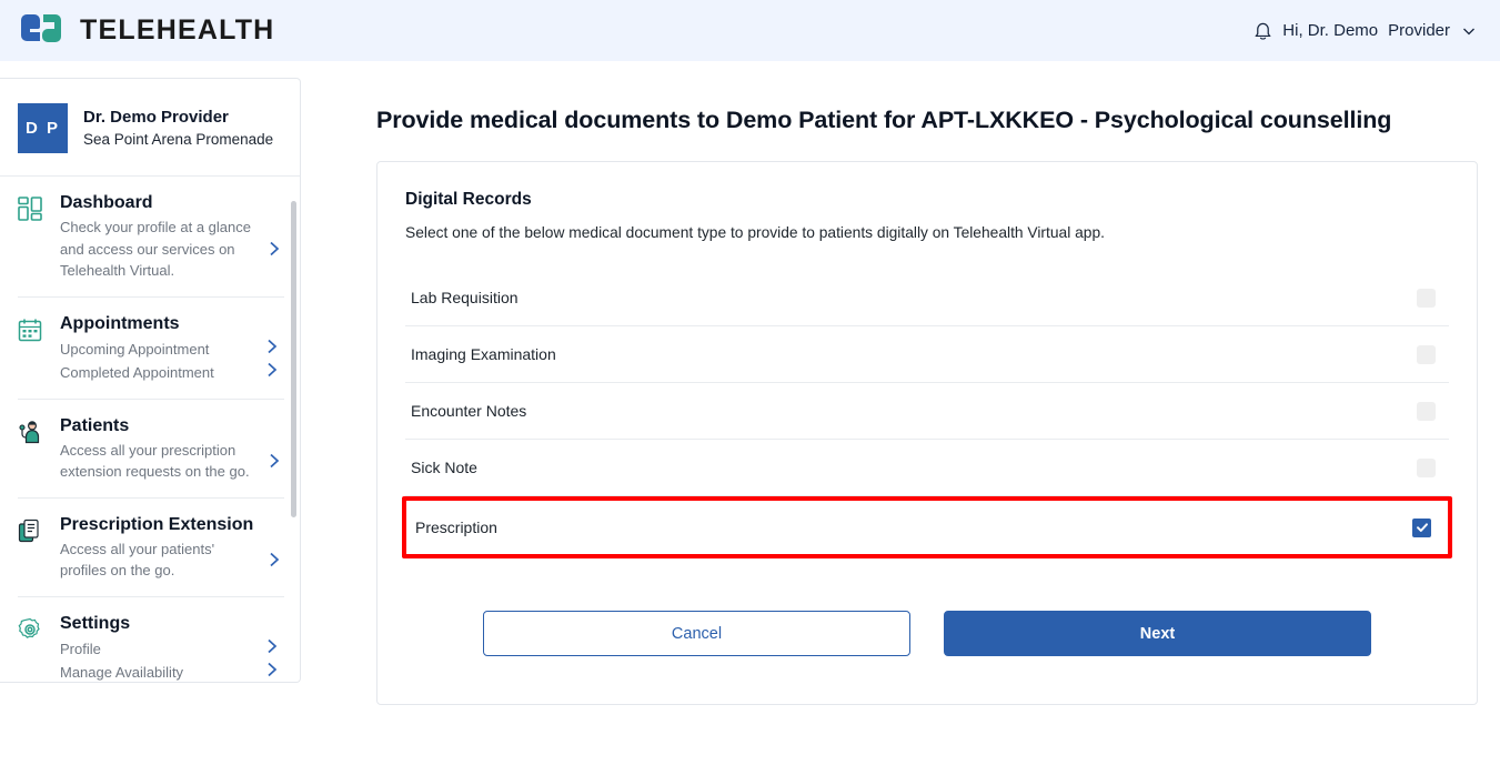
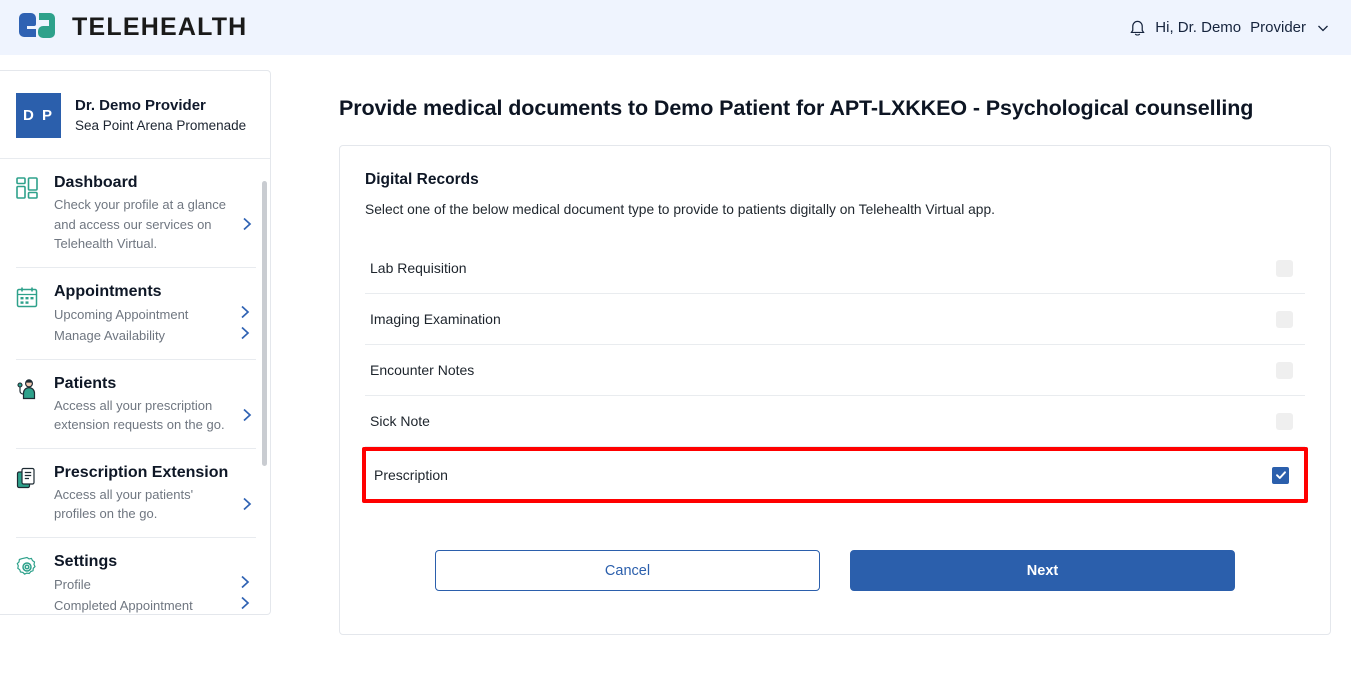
  TELEHEALTH
  Hi, Dr. Demo
  Provider
  D P
  Dr. Demo Provider
  Sea Point Arena Promenade
  Dashboard
  Check your profile at a glance and access our services on Telehealth Virtual.
  Appointments
  Upcoming Appointment
- Completed Appointment
+ Manage Availability
  Patients
  Access all your prescription extension requests on the go.
  Prescription Extension
  Access all your patients' profiles on the go.
  Settings
  Profile
- Manage Availability
+ Completed Appointment
  Provide medical documents to Demo Patient for APT-LXKKEO - Psychological counselling
  Digital Records
  Select one of the below medical document type to provide to patients digitally on Telehealth Virtual app.
  Lab Requisition
  Imaging Examination
  Encounter Notes
  Sick Note
  Prescription
  Cancel
  Next
